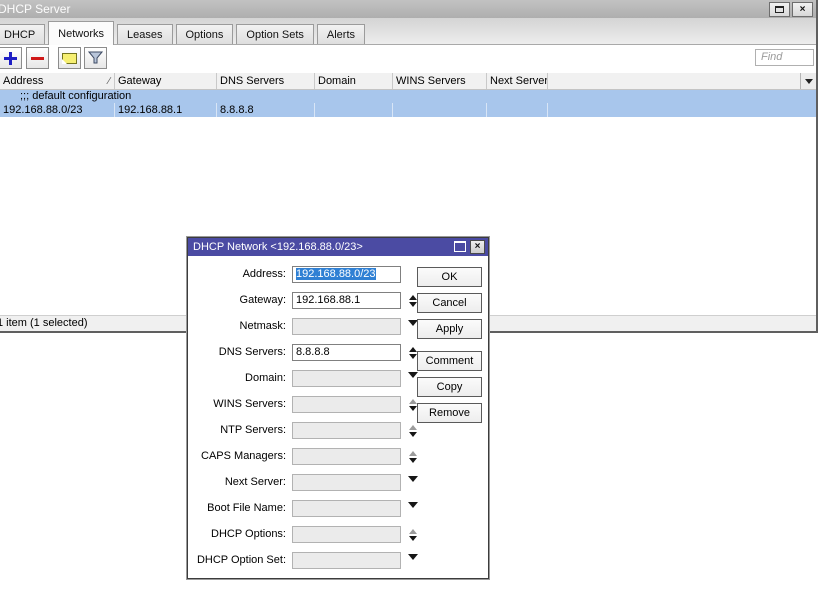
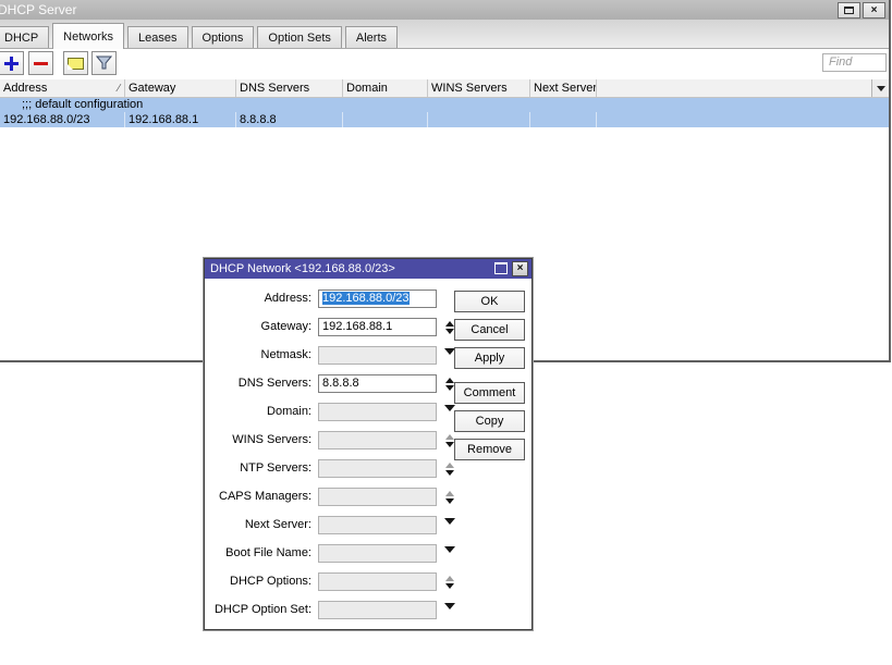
  DHCP Server
  ×
  DHCP
  Networks
  Leases
  Options
  Option Sets
  Alerts
  Find
  Address
  ∕
  Gateway
  DNS Servers
  Domain
  WINS Servers
  Next Server
  ;;; default configuration
  192.168.88.0/23
  192.168.88.1
  8.8.8.8
- 1 item (1 selected)
  DHCP Network <192.168.88.0/23>
  ×
  Address:
  192.168.88.0/23
  Gateway:
  192.168.88.1
  Netmask:
  DNS Servers:
  8.8.8.8
  Domain:
  WINS Servers:
  NTP Servers:
  CAPS Managers:
  Next Server:
  Boot File Name:
  DHCP Options:
  DHCP Option Set:
  OK
  Cancel
  Apply
  Comment
  Copy
  Remove
